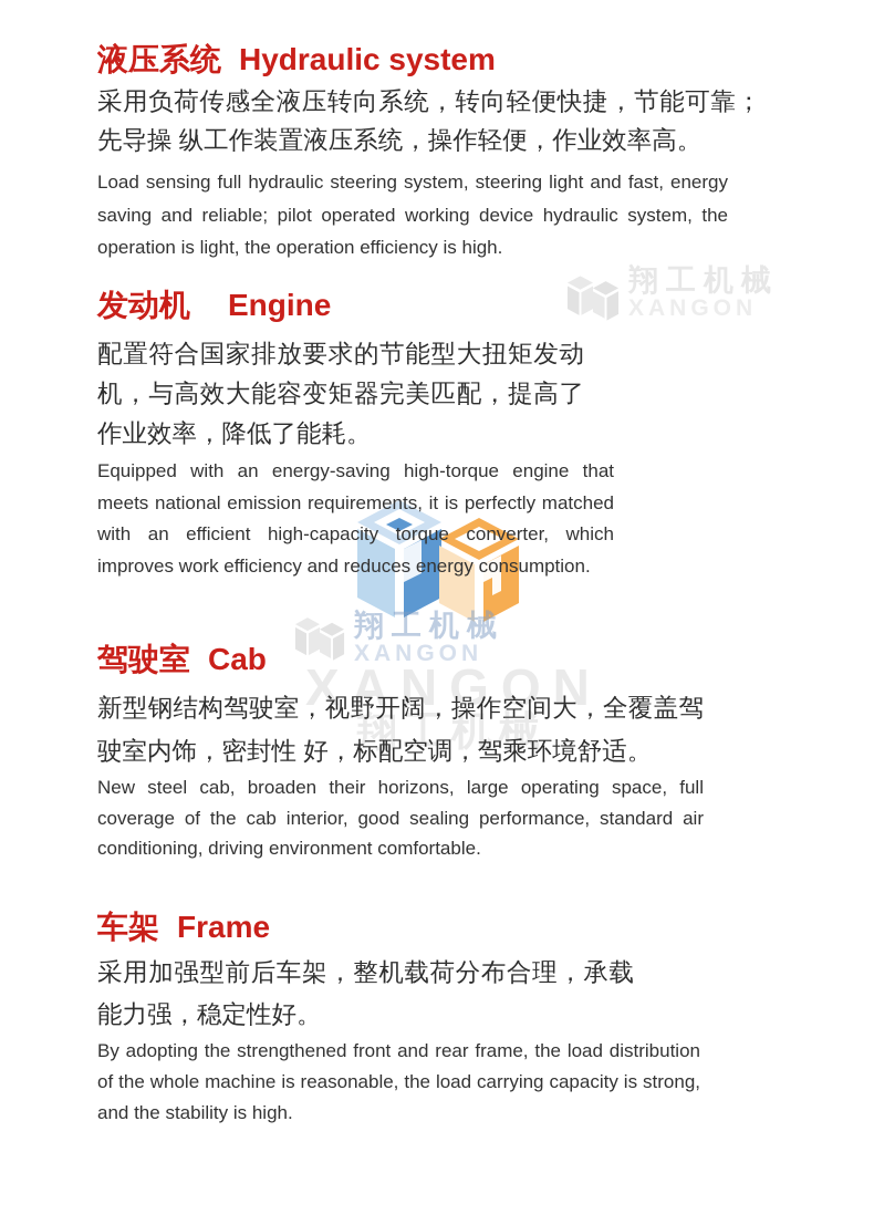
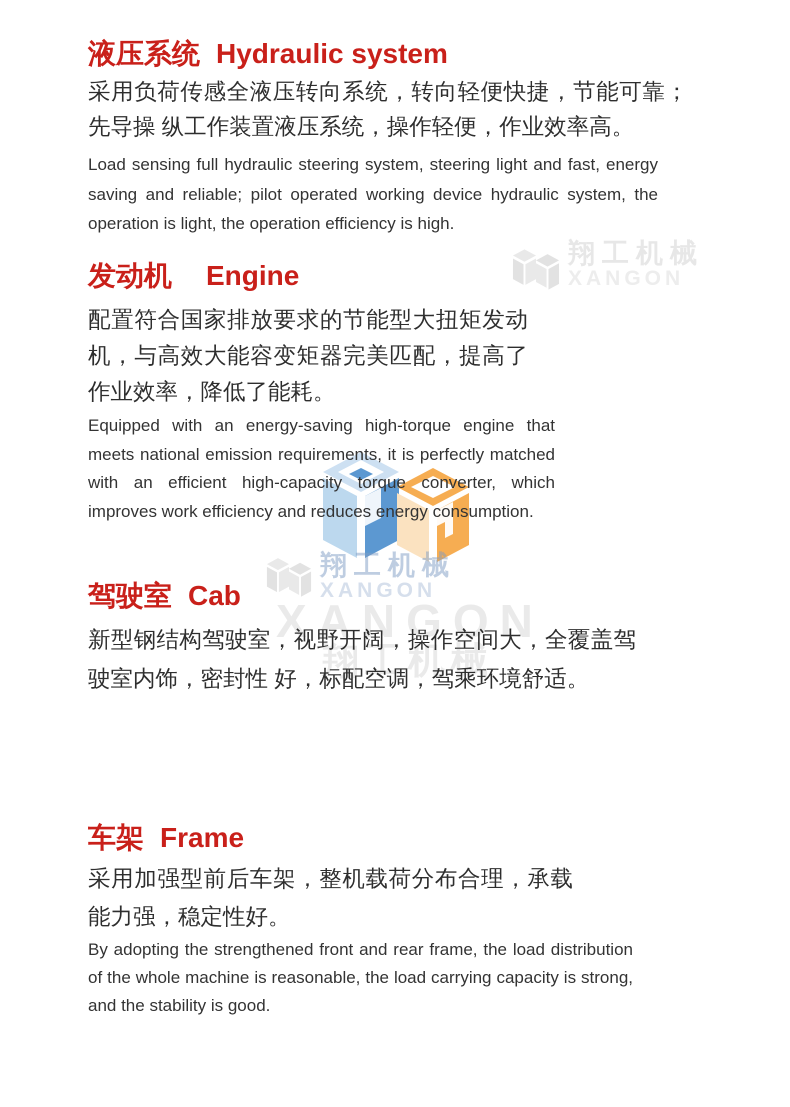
  翔工机械
  翔工机械
  XANGON
  XANGON
  翔工机械
  液压系统
  Hydraulic system
  采用负荷传感全液压转向系统，转向轻便快捷，节能可靠；先导操 纵工作装置液压系统，操作轻便，作业效率高。
  Load sensing full hydraulic steering system, steering light and fast, energy saving and reliable; pilot operated working device hydraulic system, the operation is light, the operation efficiency is high.
  发动机
  Engine
  配置符合国家排放要求的节能型大扭矩发动机，与高效大能容变矩器完美匹配，提高了作业效率，降低了能耗。
  Equipped with an energy-saving high-torque engine that meets national emission requirements, it is perfectly matched with an efficient high-capacity torque converter, which improves work efficiency and reduces energy consumption.
  驾驶室
  Cab
  新型钢结构驾驶室，视野开阔，操作空间大，全覆盖驾驶室内饰，密封性 好，标配空调，驾乘环境舒适。
- New steel cab, broaden their horizons, large operating space, full coverage of the cab interior, good sealing performance, standard air conditioning, driving environment comfortable.
  车架
  Frame
  采用加强型前后车架，整机载荷分布合理，承载能力强，稳定性好。
- By adopting the strengthened front and rear frame, the load distribution of the whole machine is reasonable, the load carrying capacity is strong, and the stability is high.
+ By adopting the strengthened front and rear frame, the load distribution of the whole machine is reasonable, the load carrying capacity is strong, and the stability is good.
